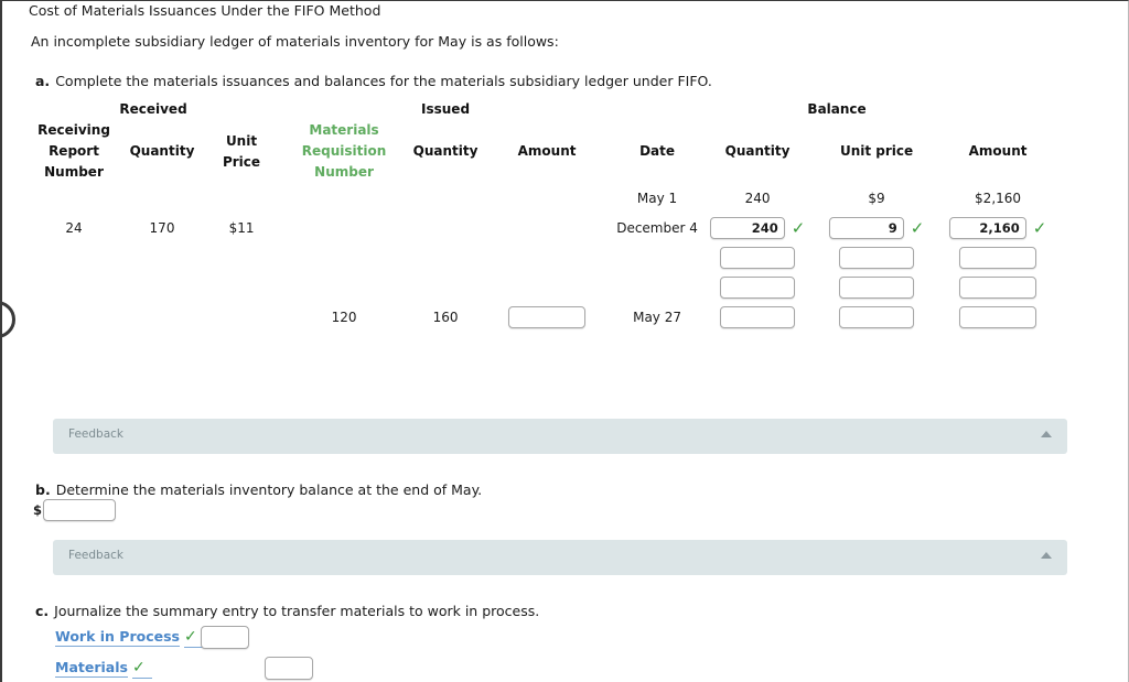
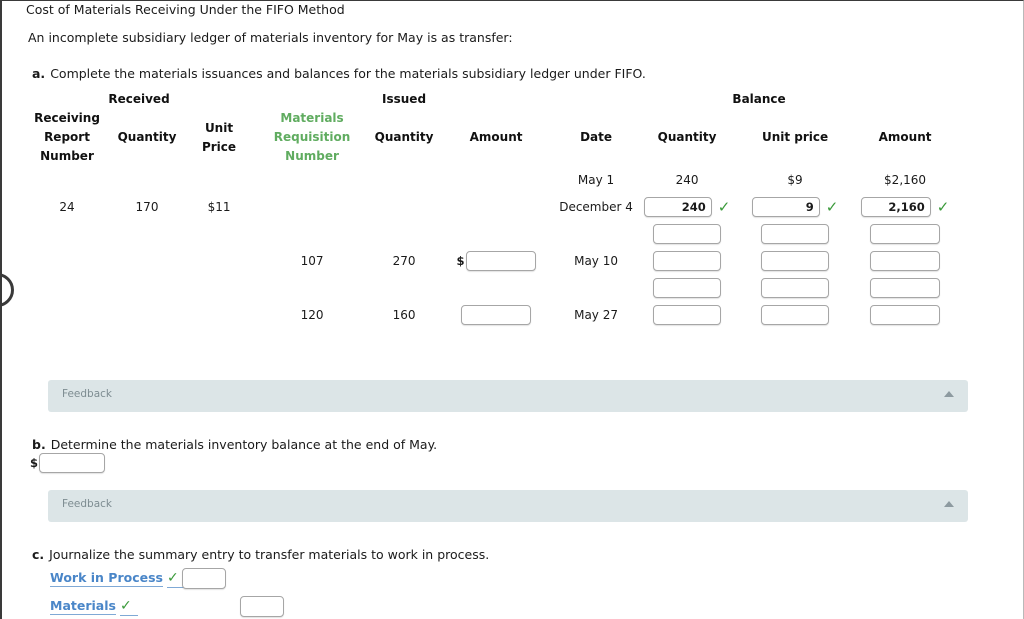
- Cost of Materials Issuances Under the FIFO Method
+ Cost of Materials Receiving Under the FIFO Method
- An incomplete subsidiary ledger of materials inventory for May is as follows:
+ An incomplete subsidiary ledger of materials inventory for May is as transfer:
  a. Complete the materials issuances and balances for the materials subsidiary ledger under FIFO.
  Received		Issued		Balance
  Receiving Report Number	Quantity	Unit Price		Materials Requisition Number	Quantity	Amount		Date	Quantity	Unit price	Amount
  								May 1	240	$9	$2,160
  24	170	$11						December 4	240 ✓	9 ✓	2,160 ✓
+ 				107	270	$		May 10
  				120	160			May 27
  Feedback
  b. Determine the materials inventory balance at the end of May.
  $
  Feedback
  c. Journalize the summary entry to transfer materials to work in process.
  Work in Process ✓
  Materials ✓
